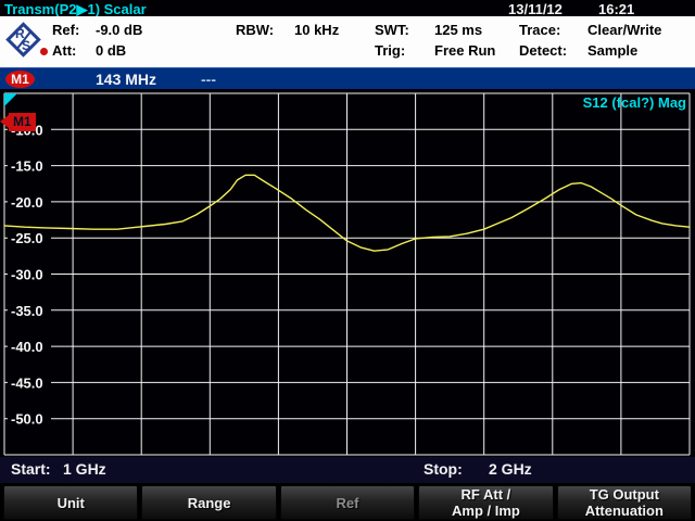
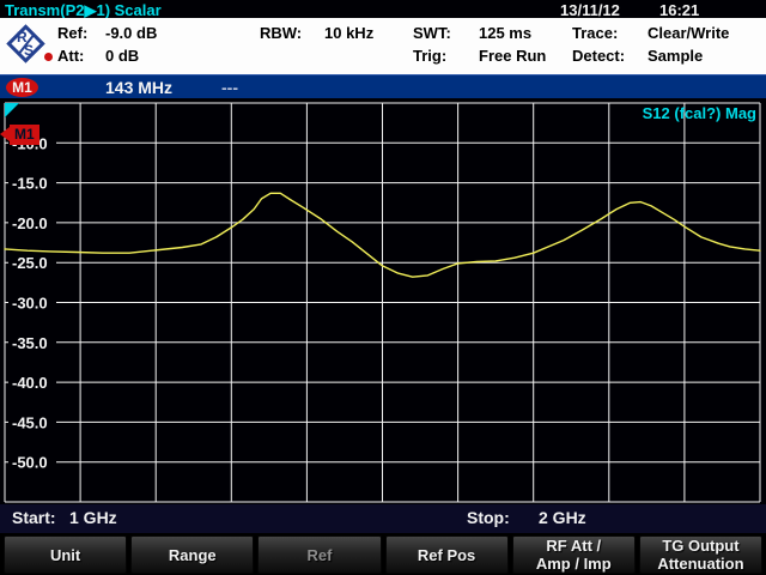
  Transm(P2▶1) Scalar
  13/11/12
  16:21
  R
  S
  Ref:
  -9.0 dB
  Att:
  0 dB
  RBW:
  10 kHz
  SWT:
  125 ms
  Trig:
  Free Run
  Trace:
  Clear/Write
  Detect:
  Sample
  M1
  143 MHz
  ---
  -15.0
  -20.0
  -25.0
  -30.0
  -35.0
  -40.0
  -45.0
  -50.0
  S12 (fcal?) Mag
  M1
  Start:
  1 GHz
  Stop:
  2 GHz
  Unit
  Range
  Ref
+ Ref Pos
  RF Att /
  Amp / Imp
  TG Output
  Attenuation
